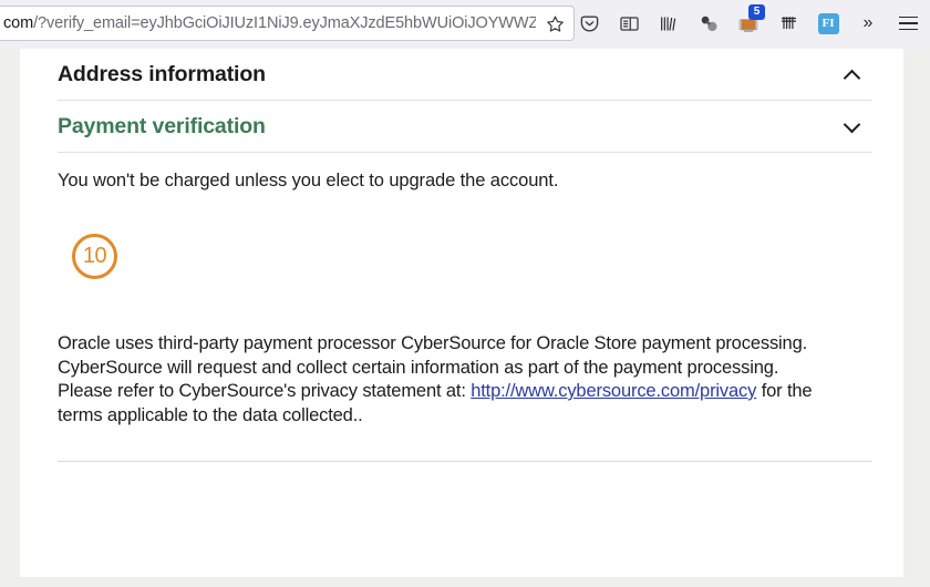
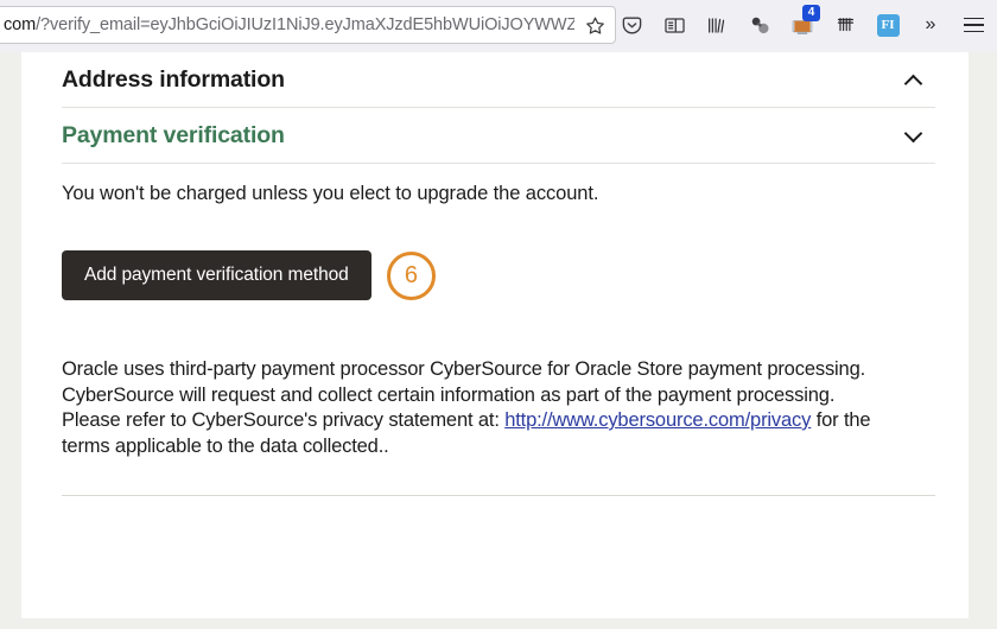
  com/?verify_email=eyJhbGciOiJIUzI1NiJ9.eyJmaXJzdE5hbWUiOiJOYWWZ
- 5
+ 4
  FI
  »
  Address information
  Payment verification
  You won't be charged unless you elect to upgrade the account.
+ Add payment verification method
- 10
+ 6
  Oracle uses third-party payment processor CyberSource for Oracle Store payment processing. CyberSource will request and collect certain information as part of the payment processing. Please refer to CyberSource's privacy statement at: http://www.cybersource.com/privacy for the terms applicable to the data collected..
